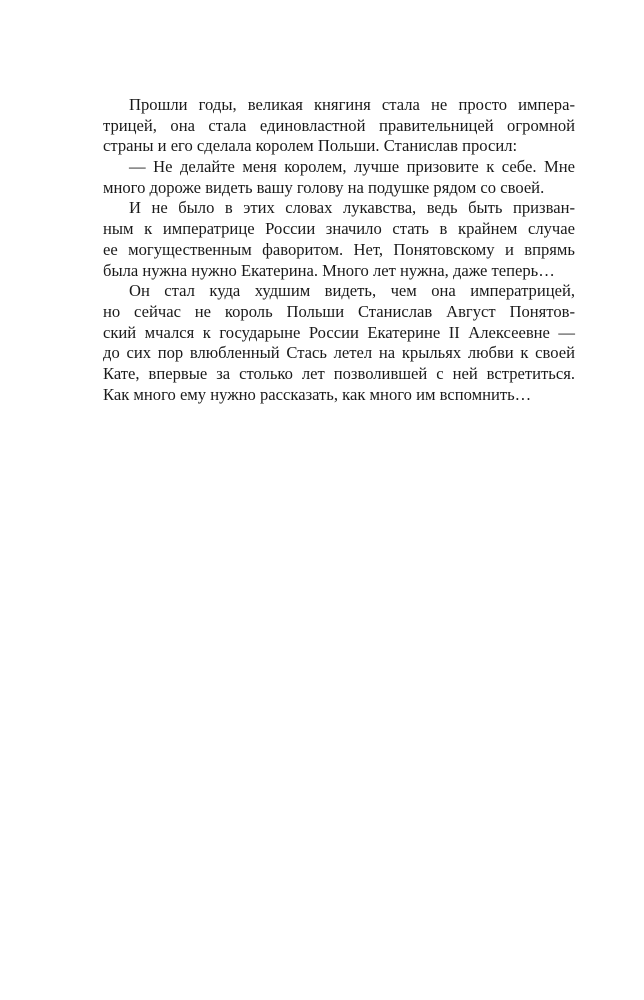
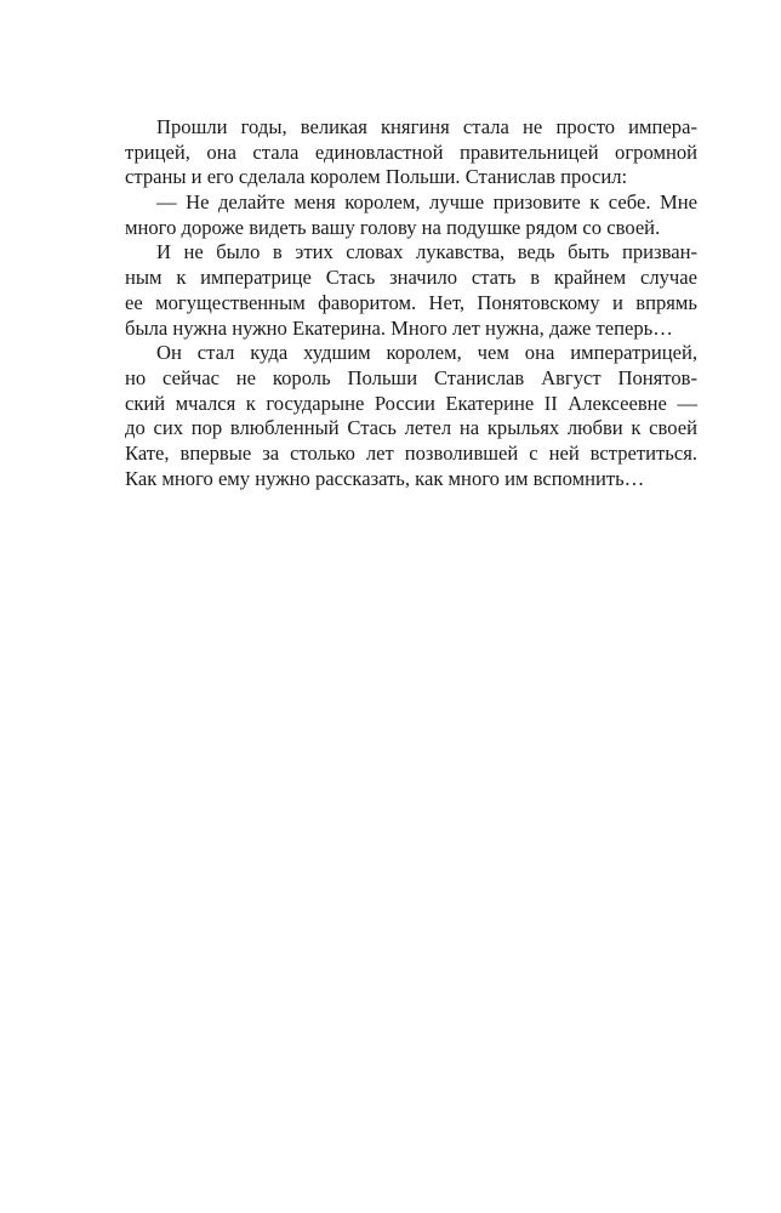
  Прошли годы, великая княгиня стала не просто импера-
  трицей, она стала единовластной правительницей огромной
  страны и его сделала королем Польши. Станислав просил:
  — Не делайте меня королем, лучше призовите к себе. Мне
  много дороже видеть вашу голову на подушке рядом со своей.
  И не было в этих словах лукавства, ведь быть призван-
- ным к императрице России значило стать в крайнем случае
+ ным к императрице Стась значило стать в крайнем случае
  ее могущественным фаворитом. Нет, Понятовскому и впрямь
  была нужна нужно Екатерина. Много лет нужна, даже теперь…
- Он стал куда худшим видеть, чем она императрицей,
+ Он стал куда худшим королем, чем она императрицей,
  но сейчас не король Польши Станислав Август Понятов-
  ский мчался к государыне России Екатерине II Алексеевне —
  до сих пор влюбленный Стась летел на крыльях любви к своей
  Кате, впервые за столько лет позволившей с ней встретиться.
  Как много ему нужно рассказать, как много им вспомнить…
